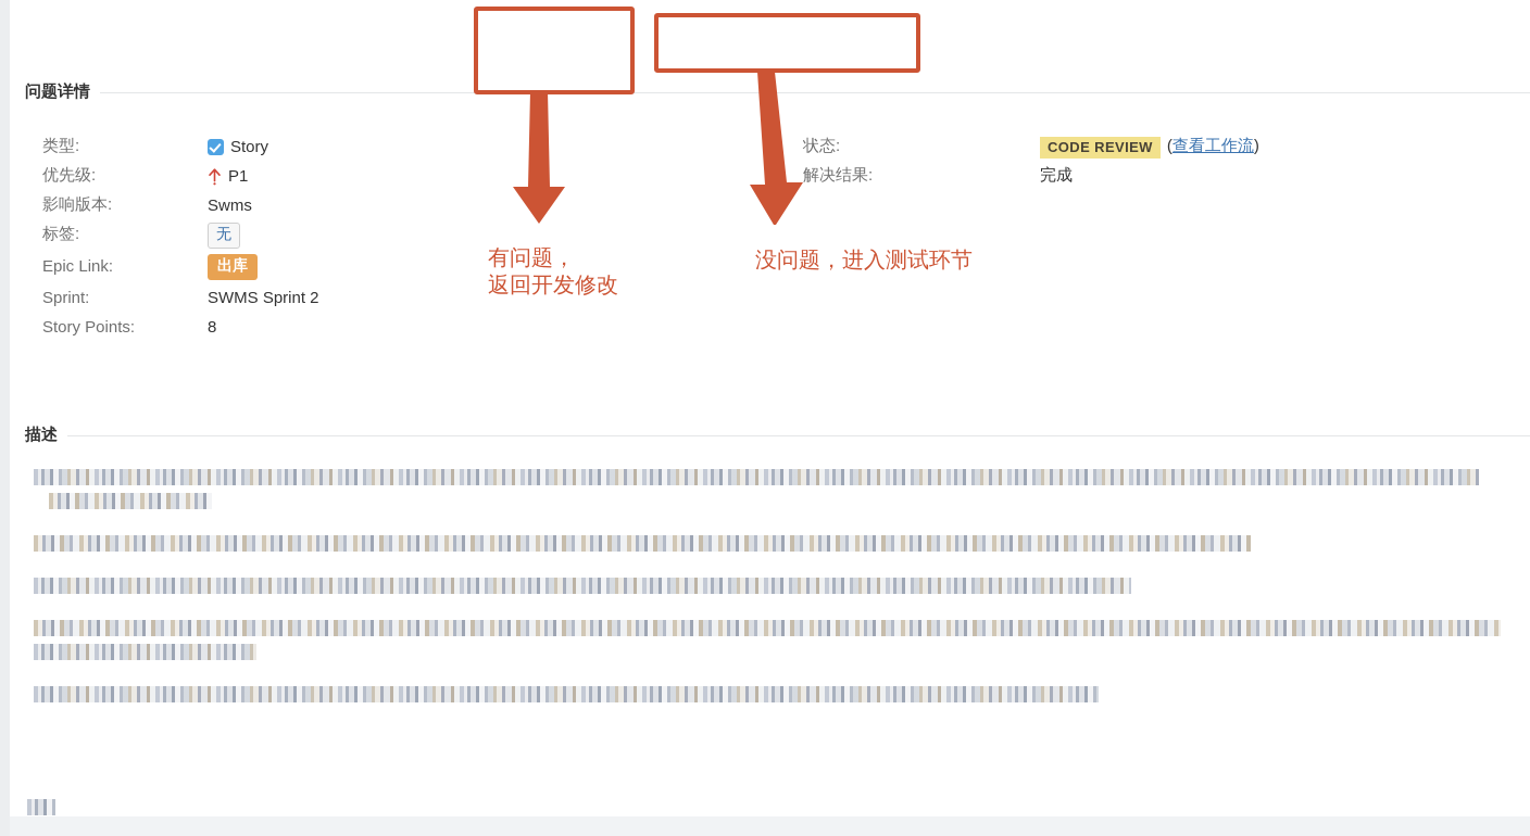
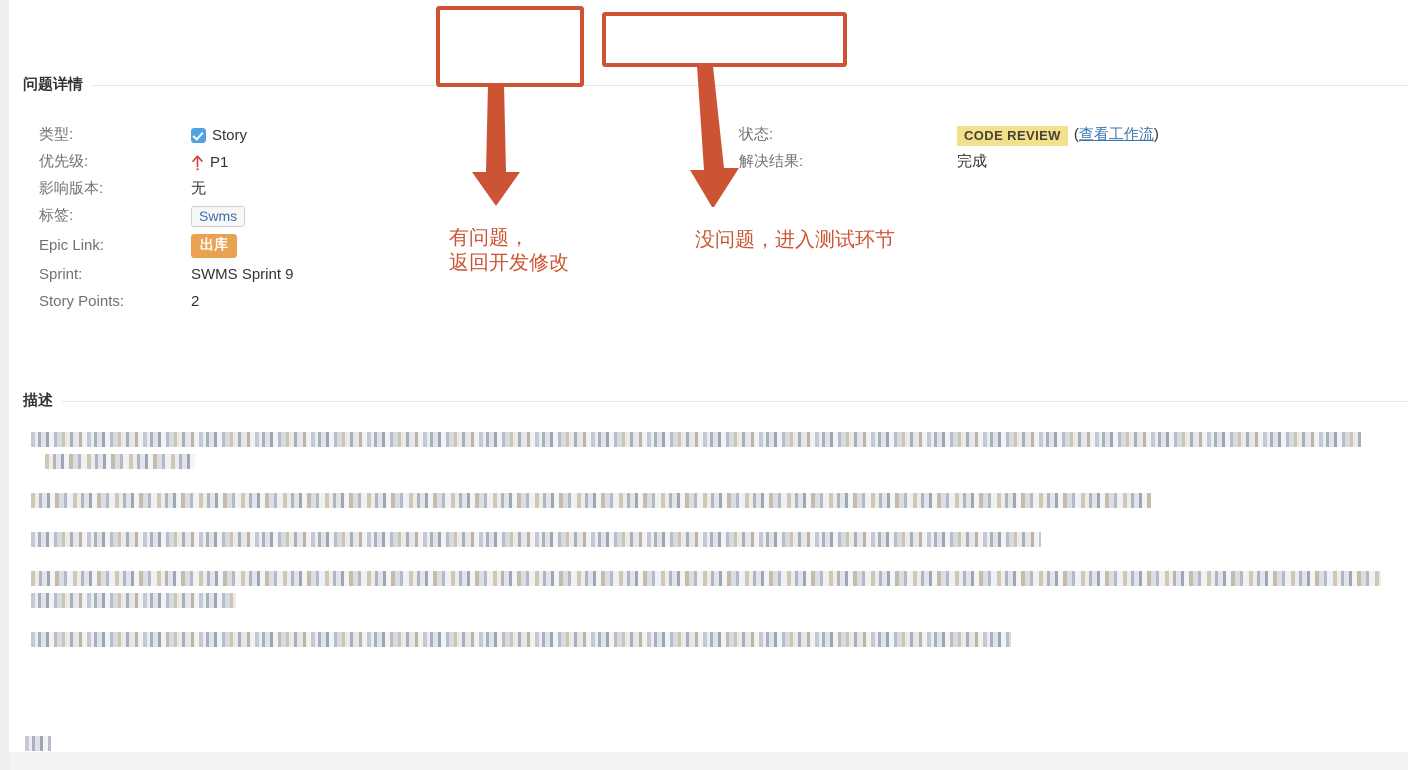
  问题详情
  类型:
  Story
  优先级:
  P1
  影响版本:
- Swms
+ 无
  标签:
- 无
+ Swms
  Epic Link:
  出库
  Sprint:
- SWMS Sprint 2
+ SWMS Sprint 9
  Story Points:
- 8
+ 2
  状态:
  CODE REVIEW
  (查看工作流)
  解决结果:
  完成
  描述
  有问题，
  返回开发修改
  没问题，进入测试环节
